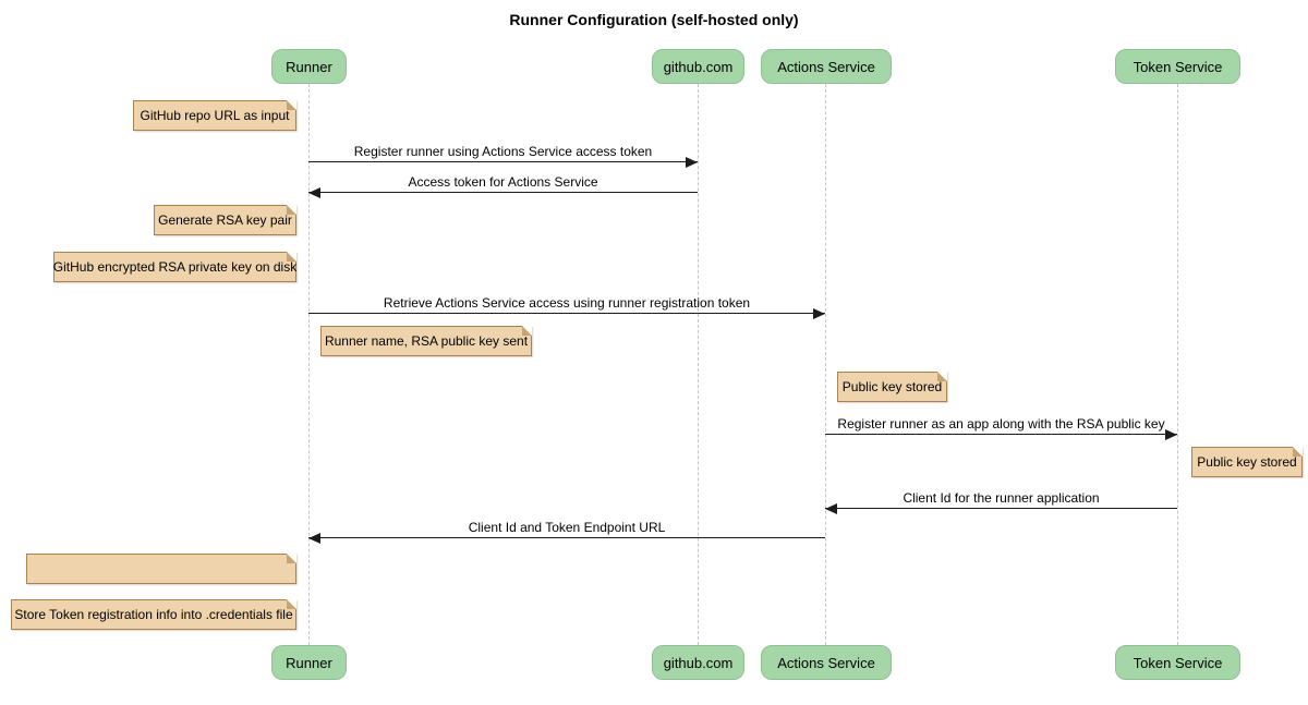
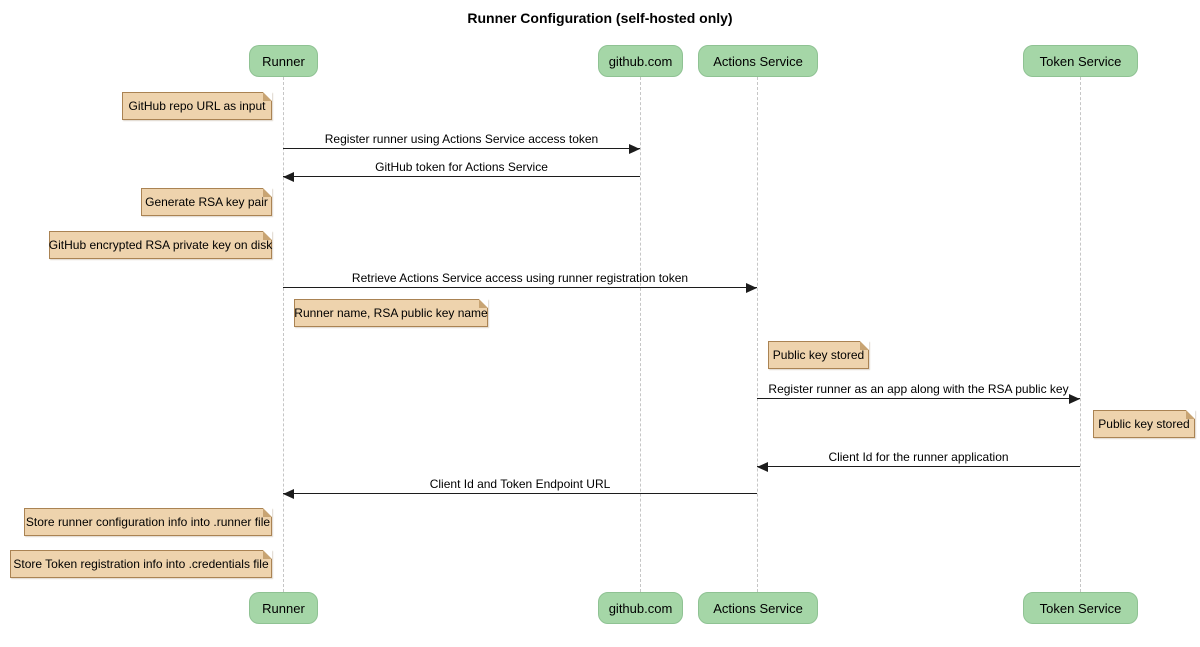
  Runner Configuration (self-hosted only)
  Runner
  github.com
  Actions Service
  Token Service
  Runner
  github.com
  Actions Service
  Token Service
  Register runner using Actions Service access token
- Access token for Actions Service
+ GitHub token for Actions Service
  Retrieve Actions Service access using runner registration token
  Register runner as an app along with the RSA public key
  Client Id for the runner application
  Client Id and Token Endpoint URL
  GitHub repo URL as input
  Generate RSA key pair
  GitHub encrypted RSA private key on disk
- Runner name, RSA public key sent
+ Runner name, RSA public key name
  Public key stored
  Public key stored
+ Store runner configuration info into .runner file
  Store Token registration info into .credentials file
